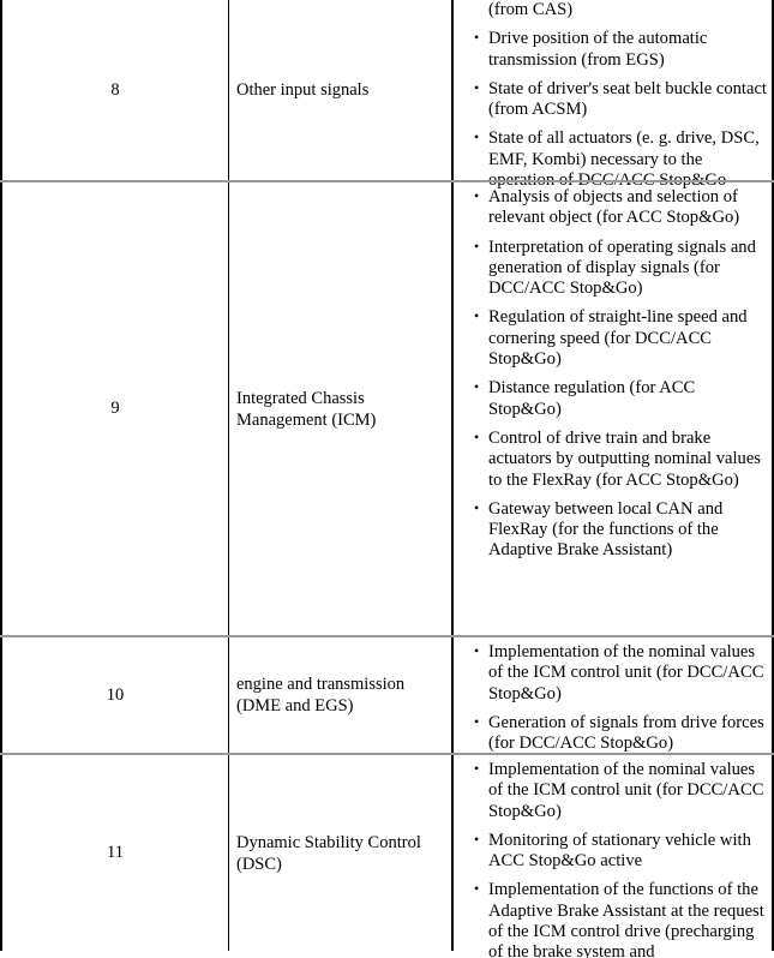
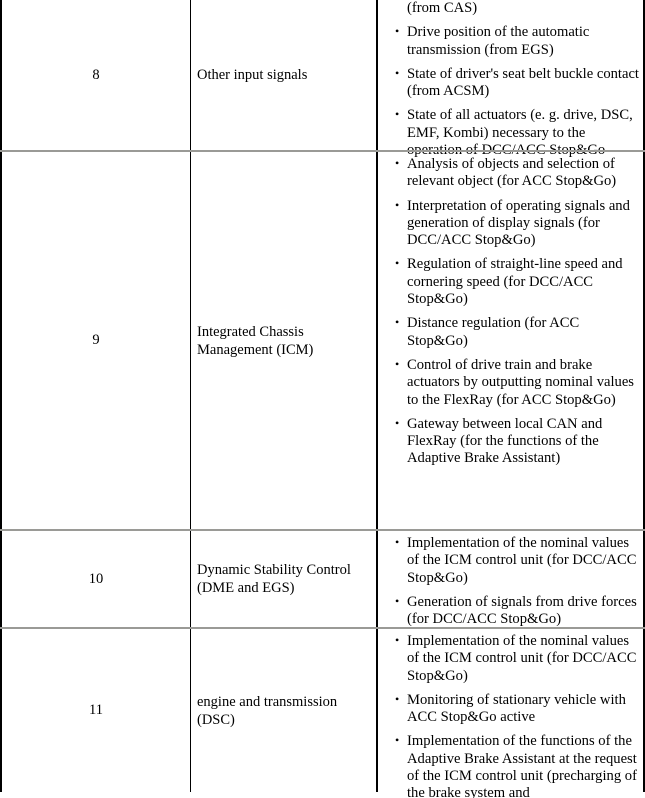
  8
  Other input signals
  (from CAS)
  Drive position of the automatic transmission (from EGS)
  State of driver's seat belt buckle contact (from ACSM)
  State of all actuators (e. g. drive, DSC, EMF, Kombi) necessary to the operation of DCC/ACC Stop&Go
  9
  Integrated Chassis
  Management (ICM)
  Analysis of objects and selection of relevant object (for ACC Stop&Go)
  Interpretation of operating signals and generation of display signals (for DCC/ACC Stop&Go)
  Regulation of straight-line speed and cornering speed (for DCC/ACC Stop&Go)
  Distance regulation (for ACC Stop&Go)
  Control of drive train and brake actuators by outputting nominal values to the FlexRay (for ACC Stop&Go)
  Gateway between local CAN and FlexRay (for the functions of the Adaptive Brake Assistant)
  10
- engine and transmission
+ Dynamic Stability Control
  (DME and EGS)
  Implementation of the nominal values of the ICM control unit (for DCC/ACC Stop&Go)
  Generation of signals from drive forces (for DCC/ACC Stop&Go)
  11
- Dynamic Stability Control
+ engine and transmission
  (DSC)
  Implementation of the nominal values of the ICM control unit (for DCC/ACC Stop&Go)
  Monitoring of stationary vehicle with ACC Stop&Go active
- Implementation of the functions of the Adaptive Brake Assistant at the request of the ICM control drive (precharging of the brake system and
+ Implementation of the functions of the Adaptive Brake Assistant at the request of the ICM control unit (precharging of the brake system and
